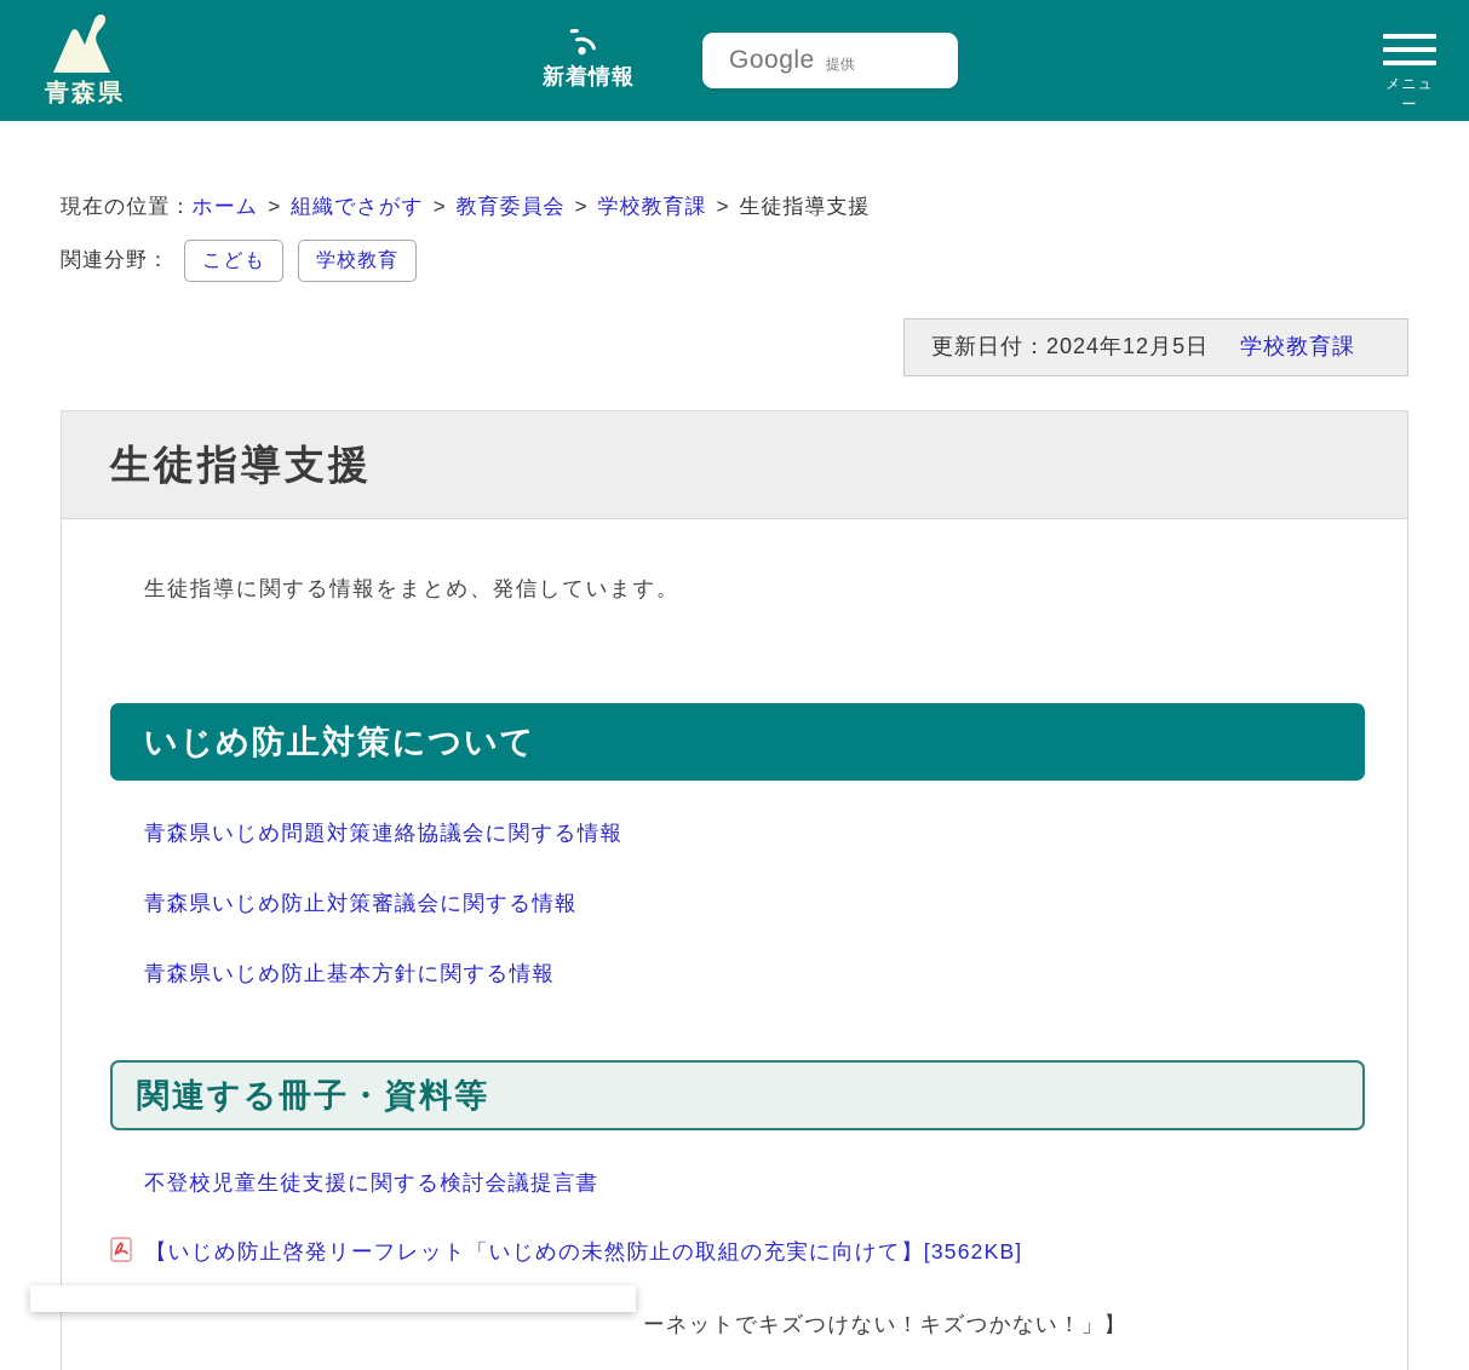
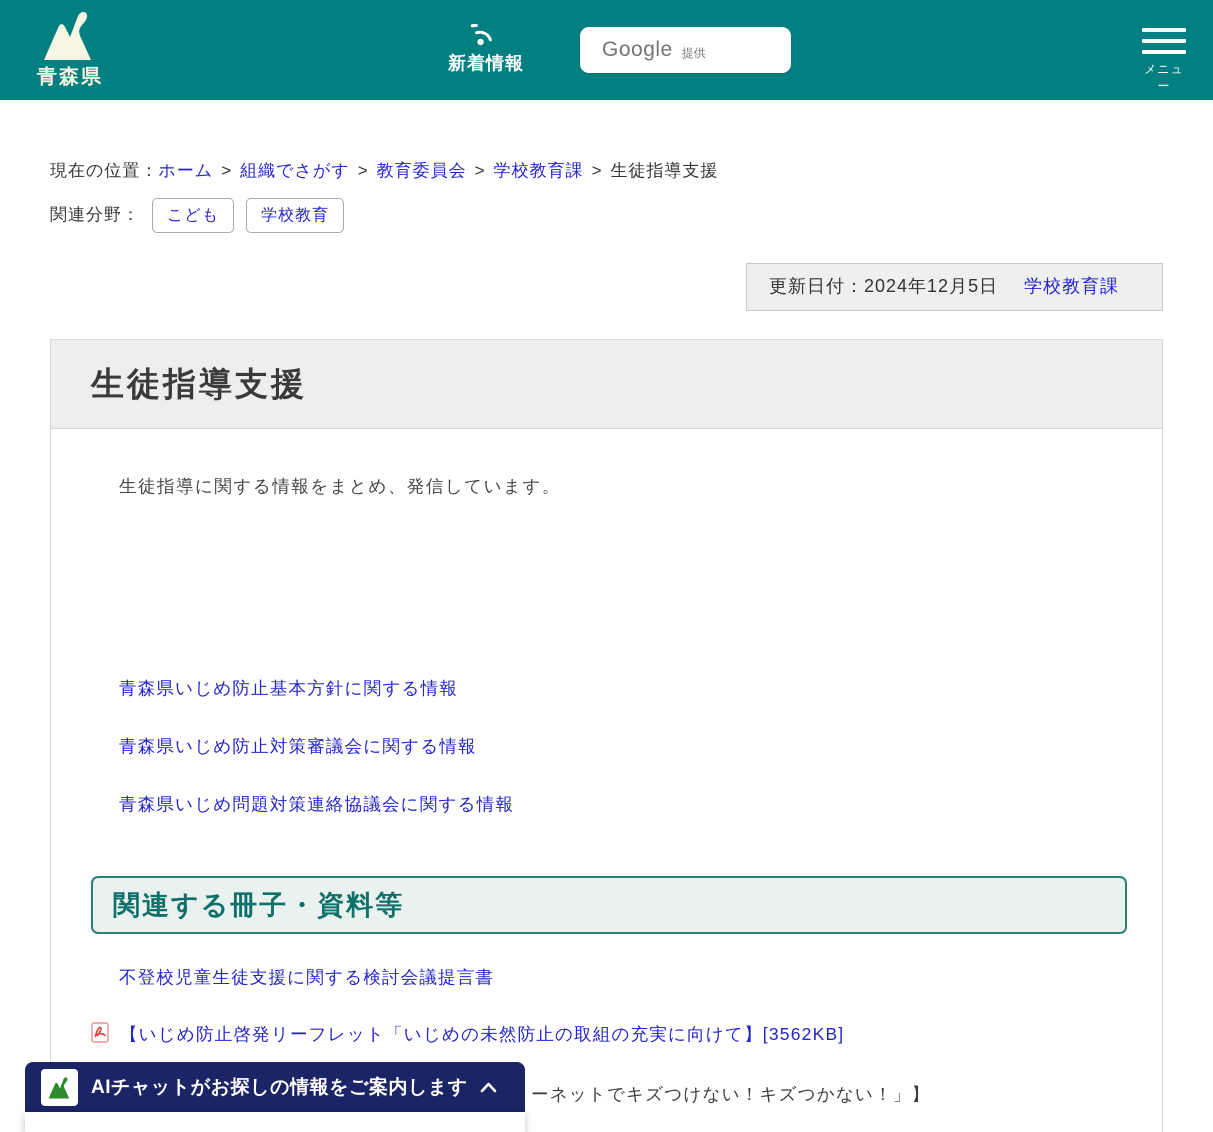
  青森県
  新着情報
  Google
  提供
  メニュー
  現在の位置：ホーム > 組織でさがす > 教育委員会 > 学校教育課 > 生徒指導支援
  関連分野：
  こども
  学校教育
  更新日付：2024年12月5日
  学校教育課
  生徒指導支援
  生徒指導に関する情報をまとめ、発信しています。
- いじめ防止対策について
- 青森県いじめ問題対策連絡協議会に関する情報
+ 青森県いじめ防止基本方針に関する情報
  青森県いじめ防止対策審議会に関する情報
- 青森県いじめ防止基本方針に関する情報
+ 青森県いじめ問題対策連絡協議会に関する情報
  関連する冊子・資料等
  不登校児童生徒支援に関する検討会議提言書
  【いじめ防止啓発リーフレット「いじめの未然防止の取組の充実に向けて】[3562KB]
  ーネットでキズつけない！キズつかない！」】
+ AIチャットがお探しの情報をご案内します
